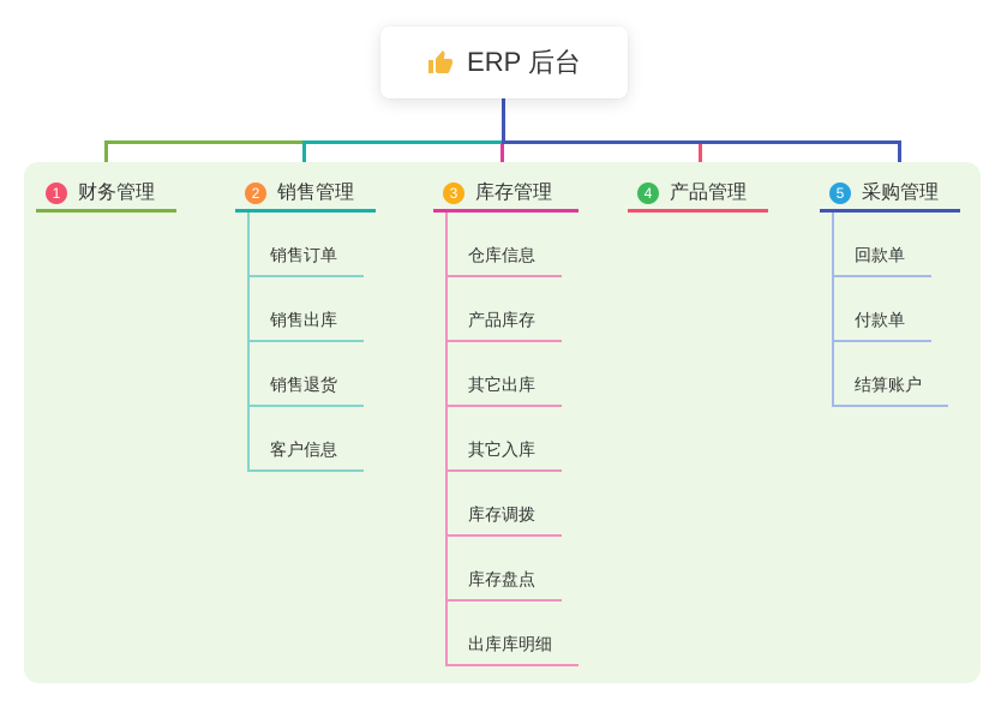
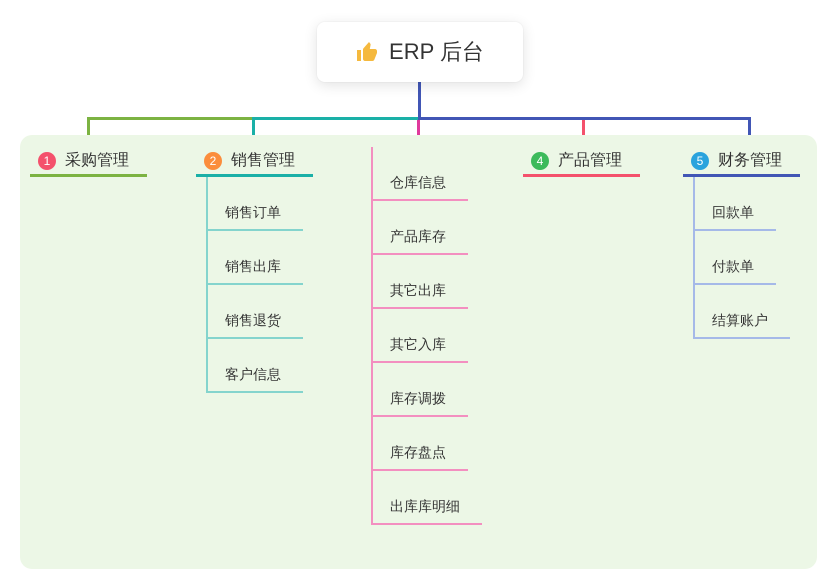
  ERP 后台
  1
- 财务管理
+ 采购管理
  2
  销售管理
  销售订单
  销售出库
  销售退货
  客户信息
- 3
- 库存管理
  仓库信息
  产品库存
  其它出库
  其它入库
  库存调拨
  库存盘点
  出库库明细
  4
  产品管理
  5
- 采购管理
+ 财务管理
  回款单
  付款单
  结算账户
